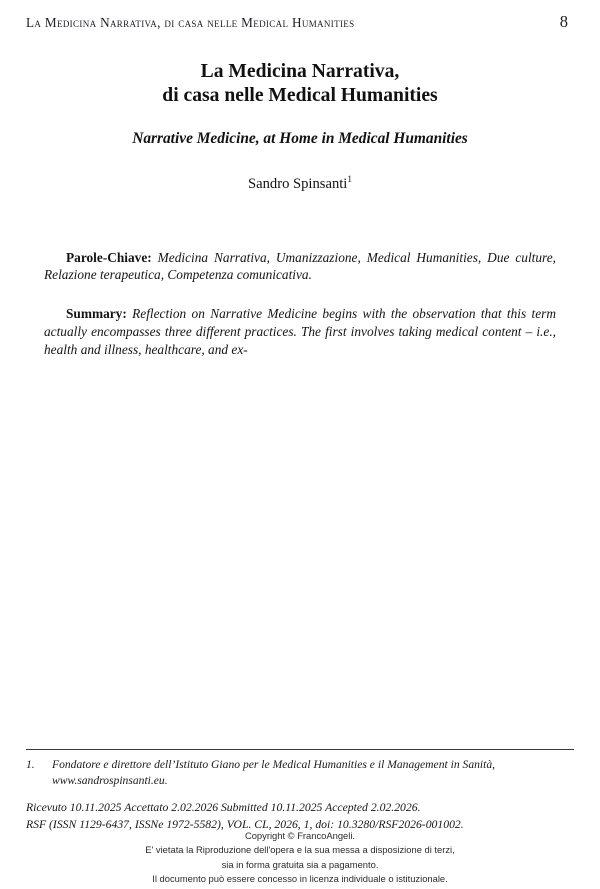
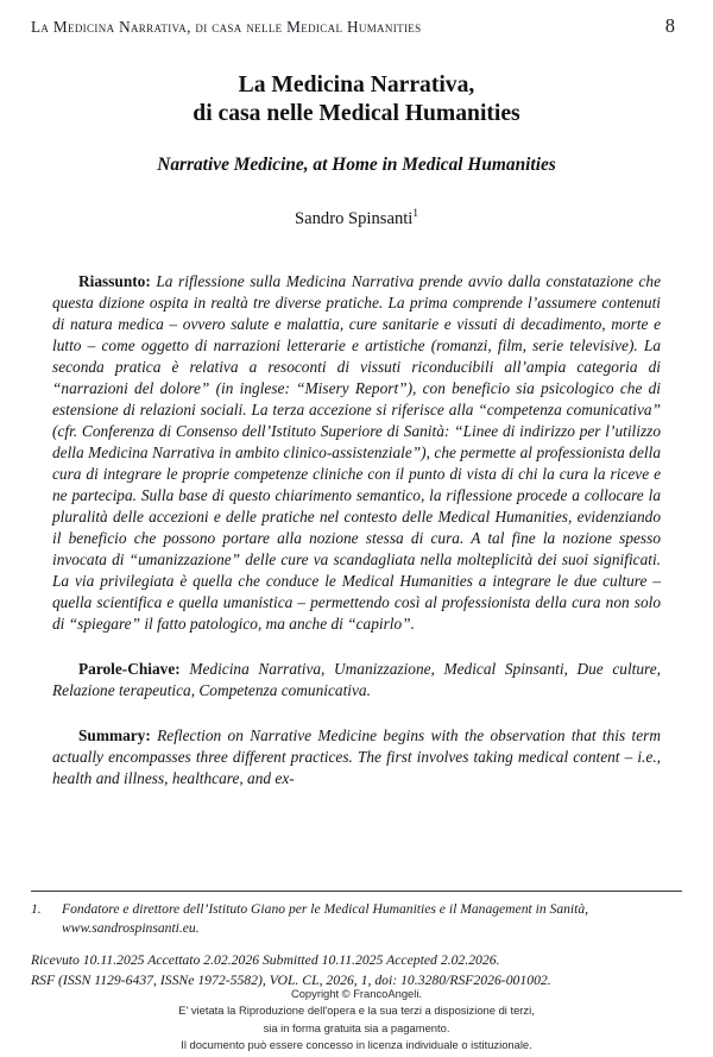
  La Medicina Narrativa, di casa nelle Medical Humanities
  8
  La Medicina Narrativa,
  di casa nelle Medical Humanities
  Narrative Medicine, at Home in Medical Humanities
  Sandro Spinsanti1
+ Riassunto: La riflessione sulla Medicina Narrativa prende avvio dalla constatazione che questa dizione ospita in realtà tre diverse pratiche. La prima comprende l’assumere contenuti di natura medica – ovvero salute e malattia, cure sanitarie e vissuti di decadimento, morte e lutto – come oggetto di narrazioni letterarie e artistiche (romanzi, film, serie televisive). La seconda pratica è relativa a resoconti di vissuti riconducibili all’ampia categoria di “narrazioni del dolore” (in inglese: “Misery Report”), con beneficio sia psicologico che di estensione di relazioni sociali. La terza accezione si riferisce alla “competenza comunicativa” (cfr. Conferenza di Consenso dell’Istituto Superiore di Sanità: “Linee di indirizzo per l’utilizzo della Medicina Narrativa in ambito clinico-assistenziale”), che permette al professionista della cura di integrare le proprie competenze cliniche con il punto di vista di chi la cura la riceve e ne partecipa. Sulla base di questo chiarimento semantico, la riflessione procede a collocare la pluralità delle accezioni e delle pratiche nel contesto delle Medical Humanities, evidenziando il beneficio che possono portare alla nozione stessa di cura. A tal fine la nozione spesso invocata di “umanizzazione” delle cure va scandagliata nella molteplicità dei suoi significati. La via privilegiata è quella che conduce le Medical Humanities a integrare le due culture – quella scientifica e quella umanistica – permettendo così al professionista della cura non solo di “spiegare” il fatto patologico, ma anche di “capirlo”.
- Parole-Chiave: Medicina Narrativa, Umanizzazione, Medical Humanities, Due culture, Relazione terapeutica, Competenza comunicativa.
+ Parole-Chiave: Medicina Narrativa, Umanizzazione, Medical Spinsanti, Due culture, Relazione terapeutica, Competenza comunicativa.
  Summary: Reflection on Narrative Medicine begins with the observation that this term actually encompasses three different practices. The first involves taking medical content – i.e., health and illness, healthcare, and ex-
  1. Fondatore e direttore dell’Istituto Giano per le Medical Humanities e il Management in Sanità, www.sandrospinsanti.eu.
  Ricevuto 10.11.2025 Accettato 2.02.2026 Submitted 10.11.2025 Accepted 2.02.2026.
  RSF (ISSN 1129-6437, ISSNe 1972-5582), VOL. CL, 2026, 1, doi: 10.3280/RSF2026-001002.
  Copyright © FrancoAngeli.
- E' vietata la Riproduzione dell'opera e la sua messa a disposizione di terzi,
+ E' vietata la Riproduzione dell'opera e la sua terzi a disposizione di terzi,
  sia in forma gratuita sia a pagamento.
  Il documento può essere concesso in licenza individuale o istituzionale.
